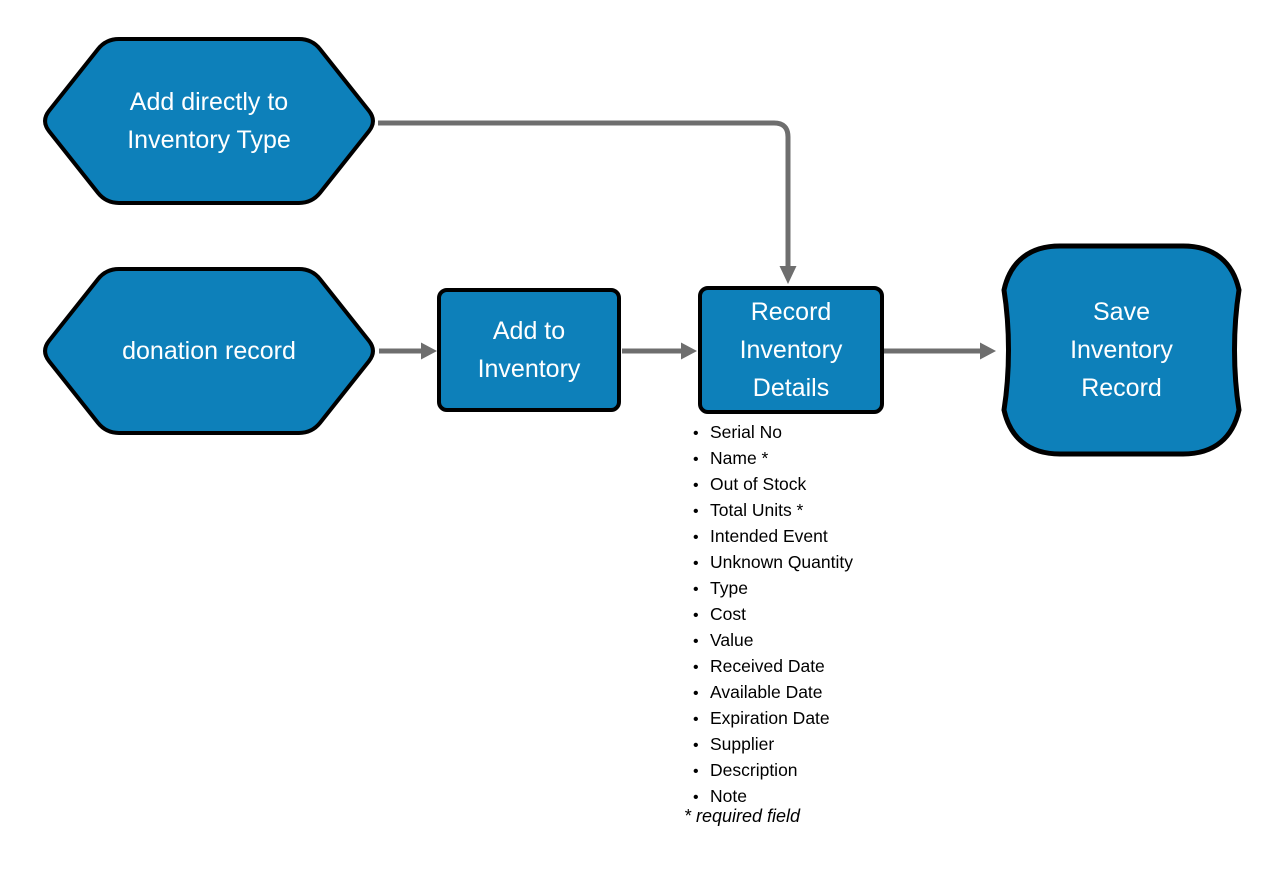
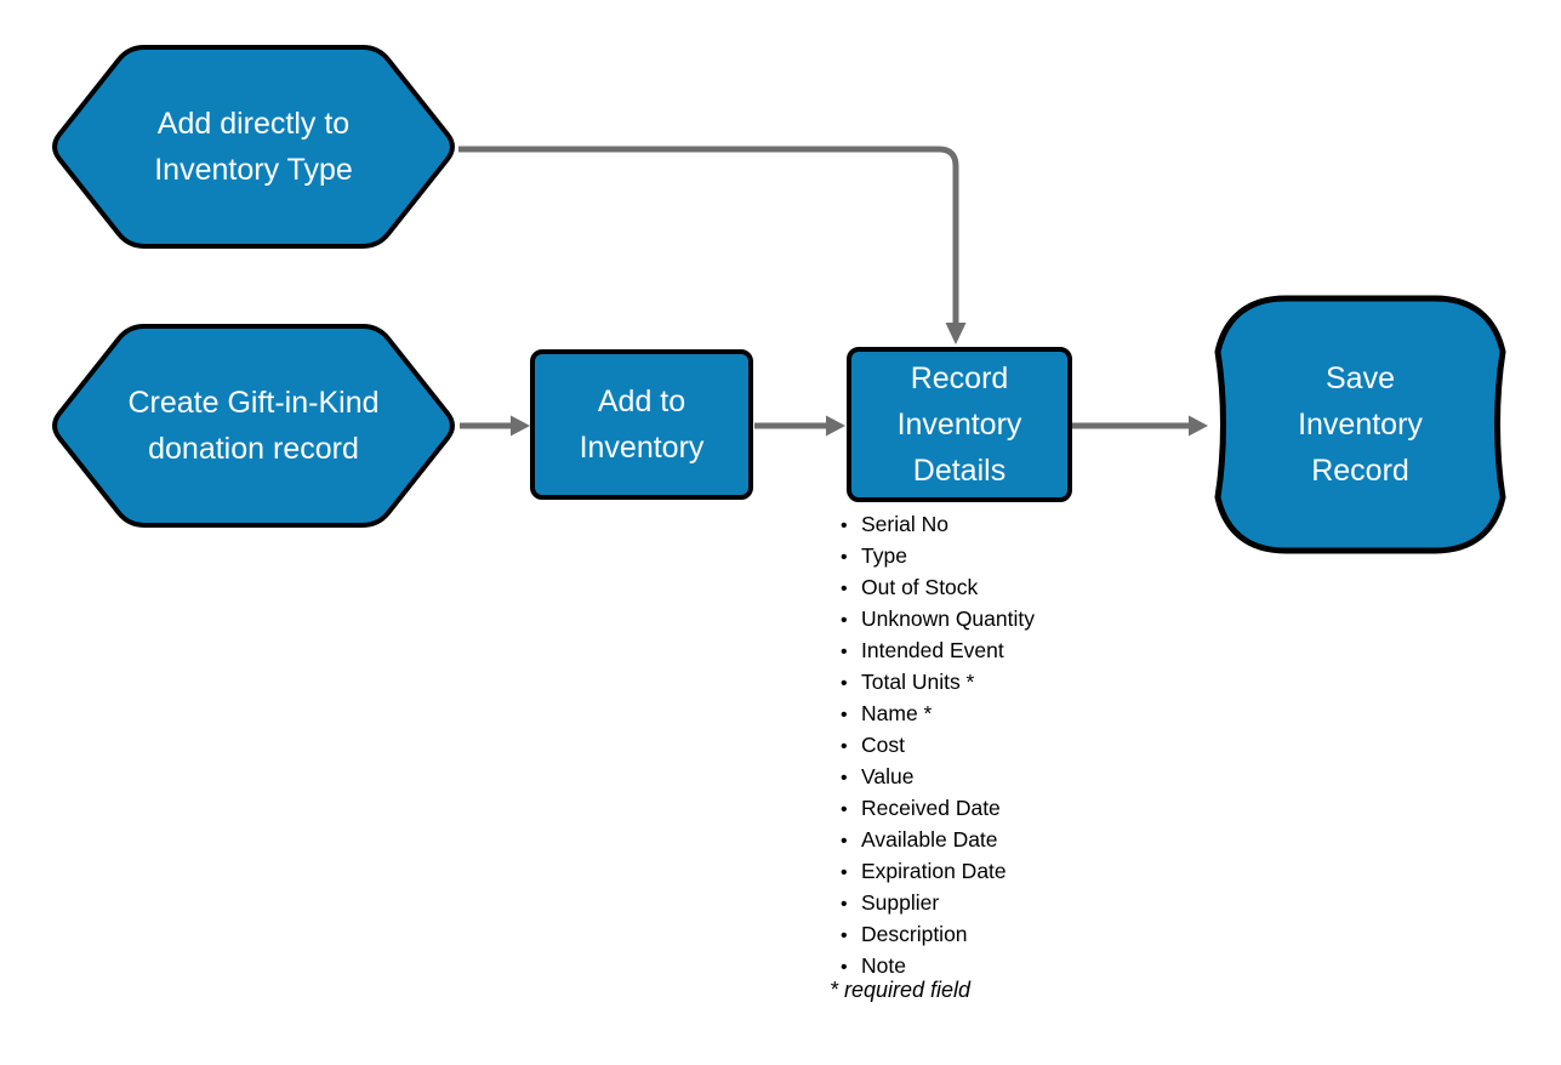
  Add directly to
  Inventory Type
+ Create Gift-in-Kind
  donation record
  Add to
  Inventory
  Record
  Inventory
  Details
  Save
  Inventory
  Record
  Serial No
- Name *
+ Type
  Out of Stock
- Total Units *
+ Unknown Quantity
  Intended Event
- Unknown Quantity
+ Total Units *
- Type
+ Name *
  Cost
  Value
  Received Date
  Available Date
  Expiration Date
  Supplier
  Description
  Note
  * required field
